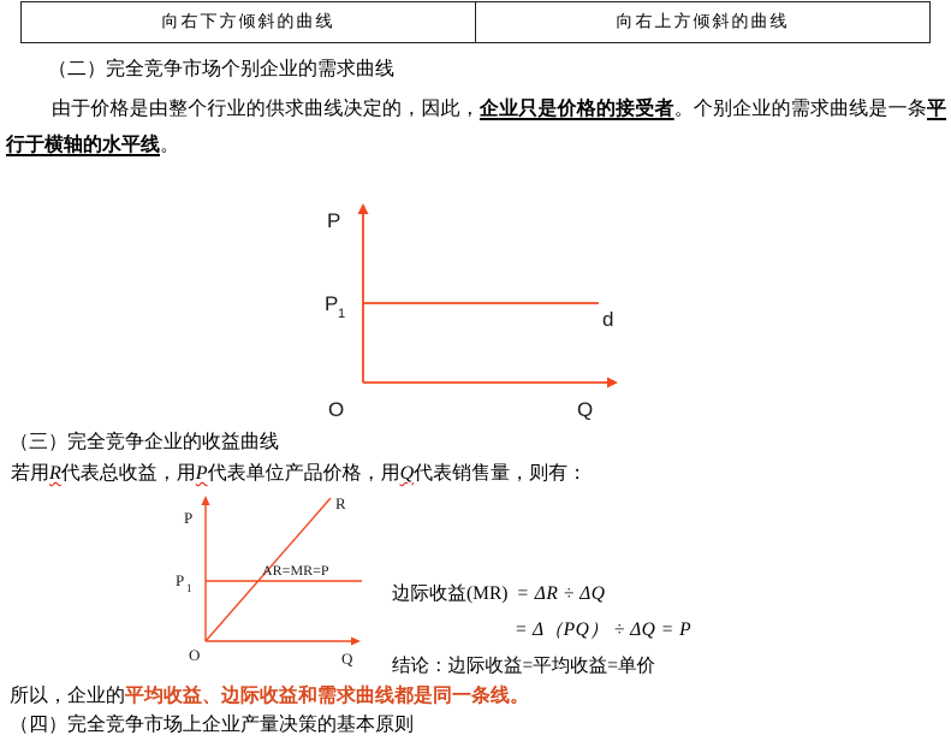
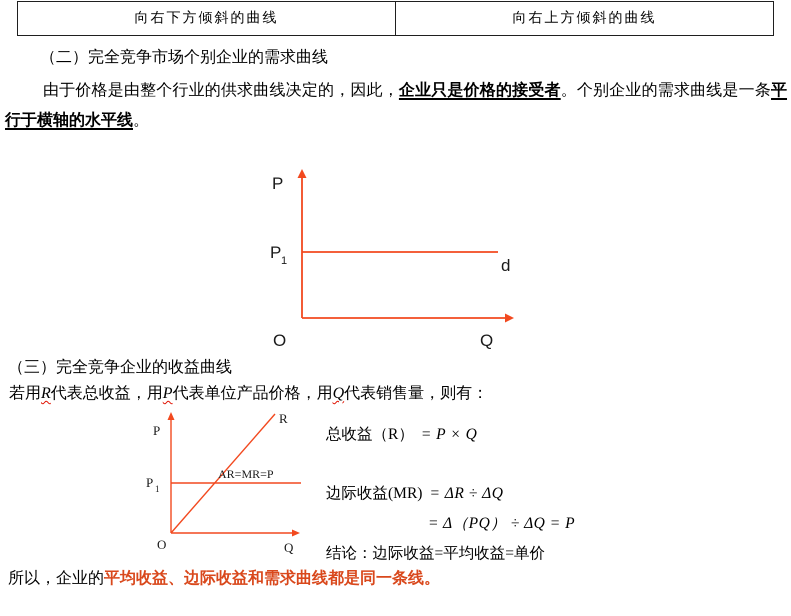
  向右下方倾斜的曲线
  向右上方倾斜的曲线
  （二）完全竞争市场个别企业的需求曲线
  由于价格是由整个行业的供求曲线决定的，因此，企业只是价格的接受者。个别企业的需求曲线是一条平行于横轴的水平线。
  P
  P
  1
  d
  O
  Q
  （三）完全竞争企业的收益曲线
  若用R代表总收益，用P代表单位产品价格，用Q代表销售量，则有：
  P
  R
  AR=MR=P
  P
  1
  O
  Q
+ 总收益（R） = P × Q
  边际收益(MR) = ΔR ÷ ΔQ
  = Δ（PQ） ÷ ΔQ = P
  结论：边际收益=平均收益=单价
  所以，企业的平均收益、边际收益和需求曲线都是同一条线。
- （四）完全竞争市场上企业产量决策的基本原则
